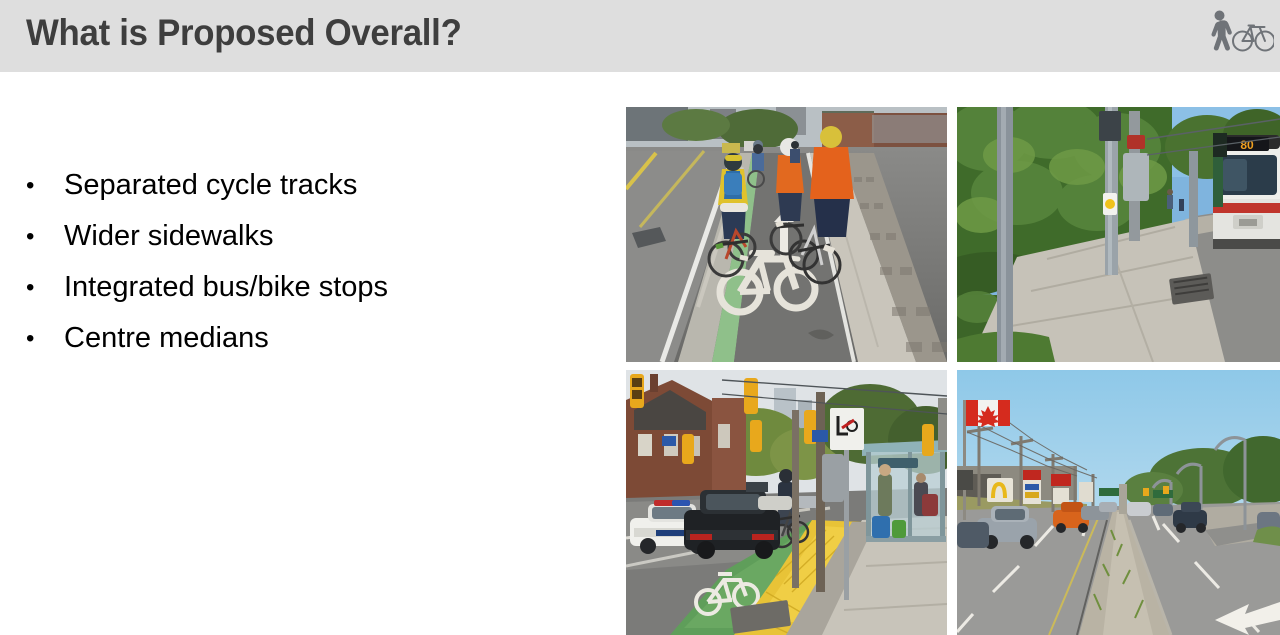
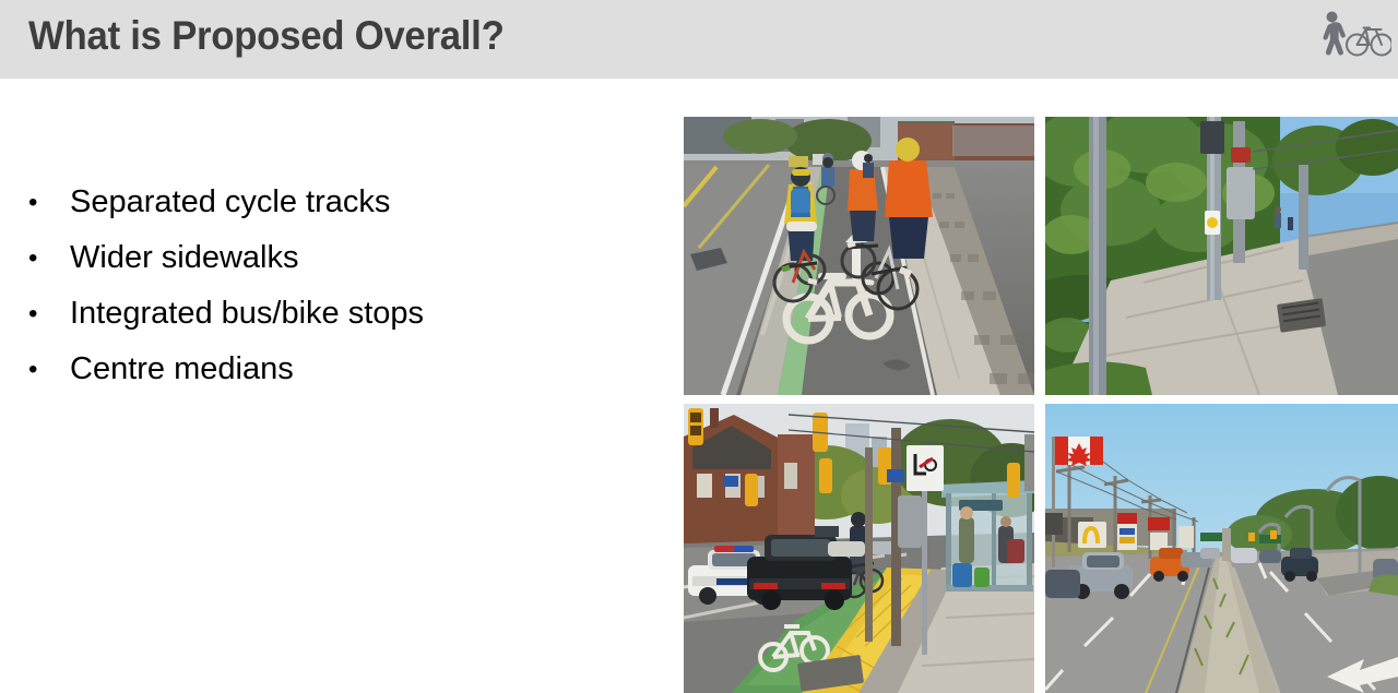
  What is Proposed Overall?
  •
  Separated cycle tracks
  •
  Wider sidewalks
  •
  Integrated bus/bike stops
  •
  Centre medians
- 80
